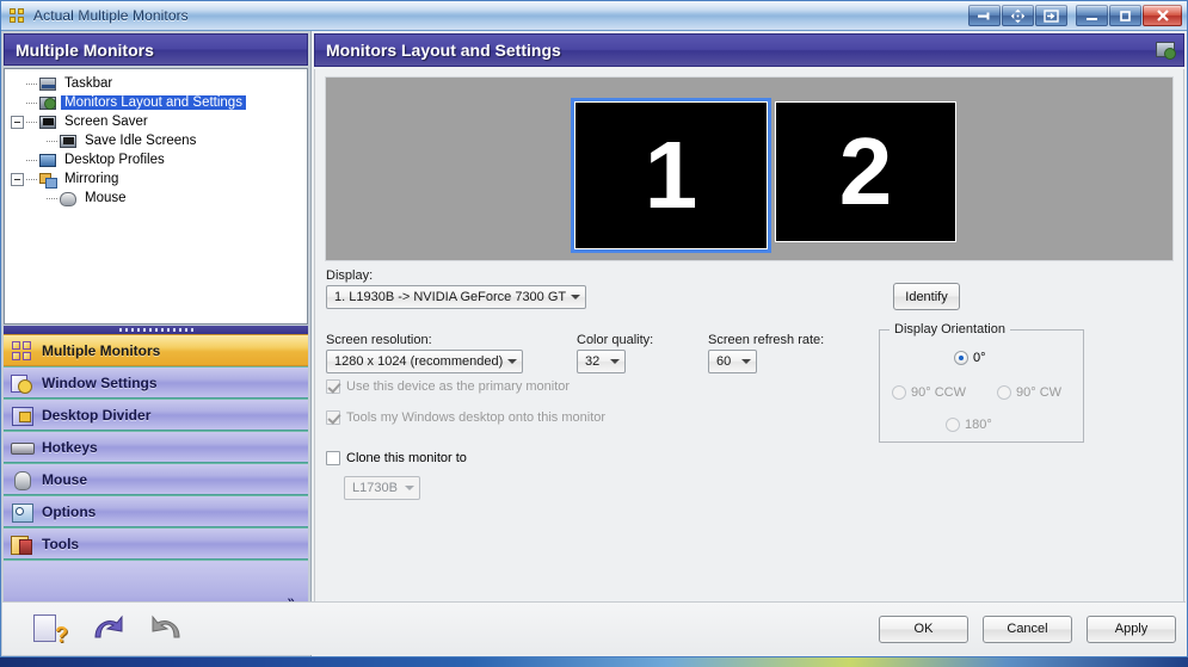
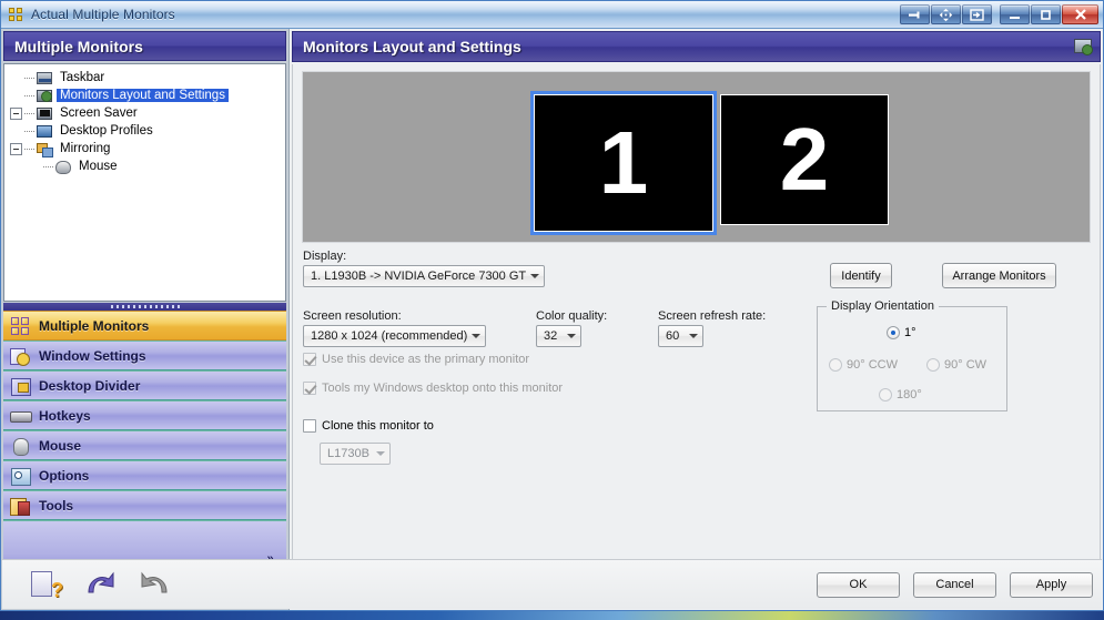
  Multiple Monitors
  Taskbar
  Monitors Layout and Settings
  Screen Saver
- Save Idle Screens
  Desktop Profiles
  Mirroring
  Mouse
  Multiple Monitors
  Window Settings
  Desktop Divider
  Hotkeys
  Mouse
  Options
  Tools
  Monitors Layout and Settings
  1
  2
  Display:
  1. L1930B -> NVIDIA GeForce 7300 GT
  Identify
+ Arrange Monitors
  Screen resolution:
  1280 x 1024 (recommended)
  Color quality:
  32
  Screen refresh rate:
  60
  Use this device as the primary monitor
  Tools my Windows desktop onto this monitor
  Clone this monitor to
  L1730B
  Display Orientation
- 0°
+ 1°
  90° CCW
  90° CW
  180°
  OK
  Cancel
  Apply
